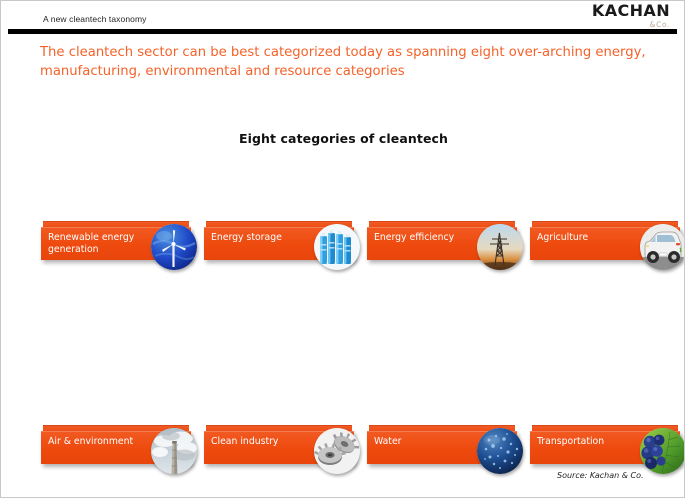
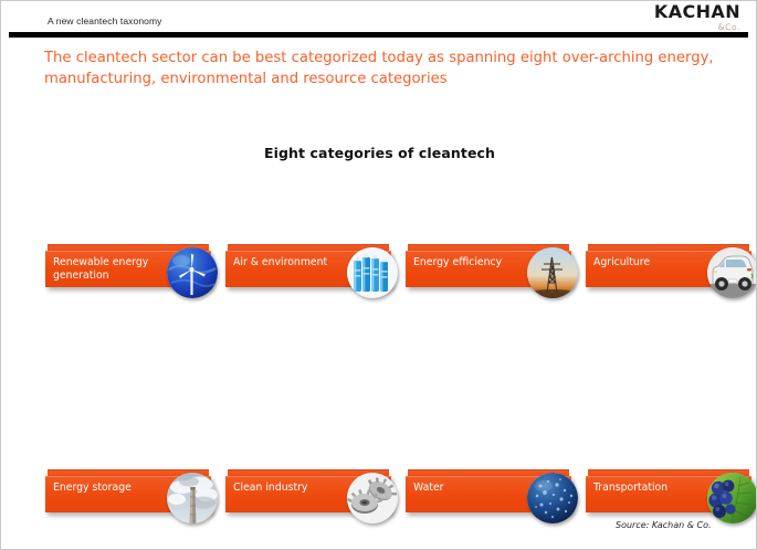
  A new cleantech taxonomy
  KACHAN
  &Co.
  The cleantech sector can be best categorized today as spanning eight over-arching energy, manufacturing, environmental and resource categories
  Eight categories of cleantech
  Renewable energy generation
- Energy storage
+ Air & environment
  Energy efficiency
  Agriculture
- Air & environment
+ Energy storage
  Clean industry
  Water
  Transportation
  Source: Kachan & Co.
